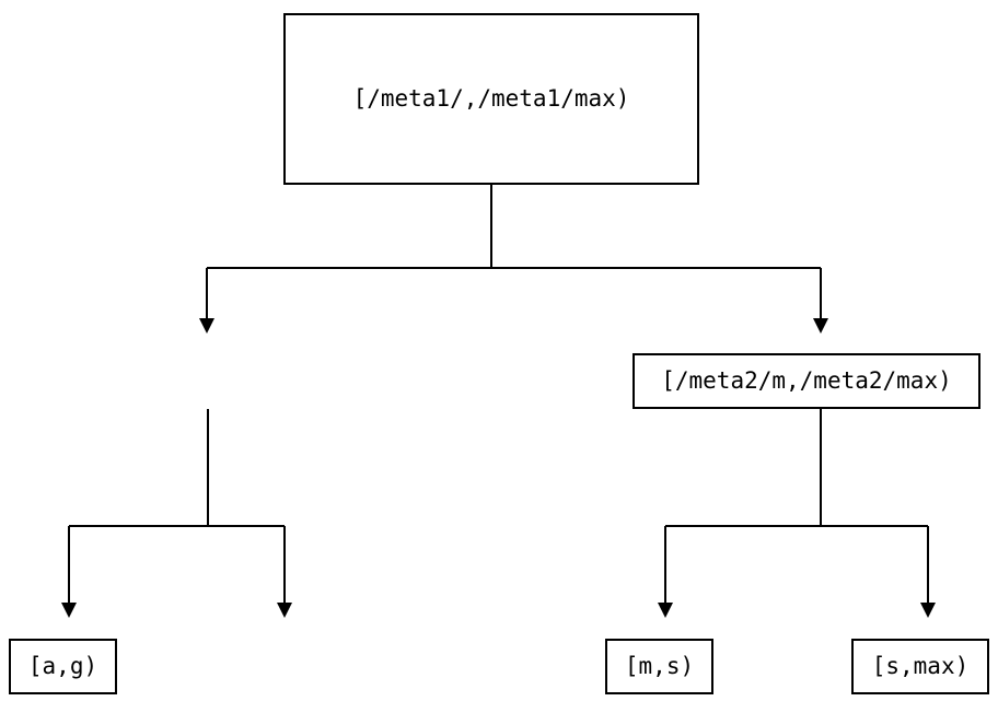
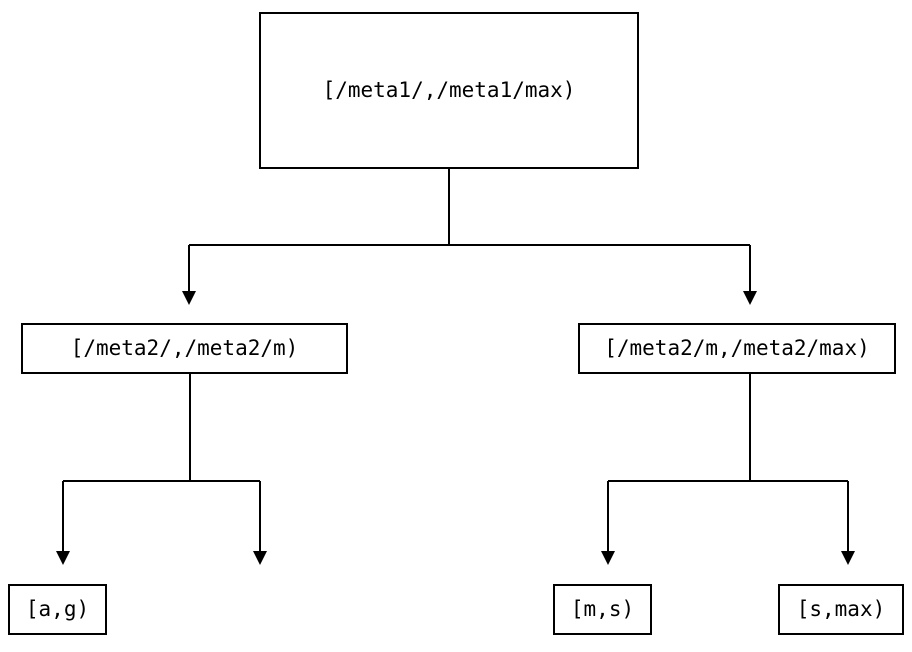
  [/meta1/,/meta1/max)
+ [/meta2/,/meta2/m)
  [/meta2/m,/meta2/max)
  [a,g)
  [m,s)
  [s,max)
